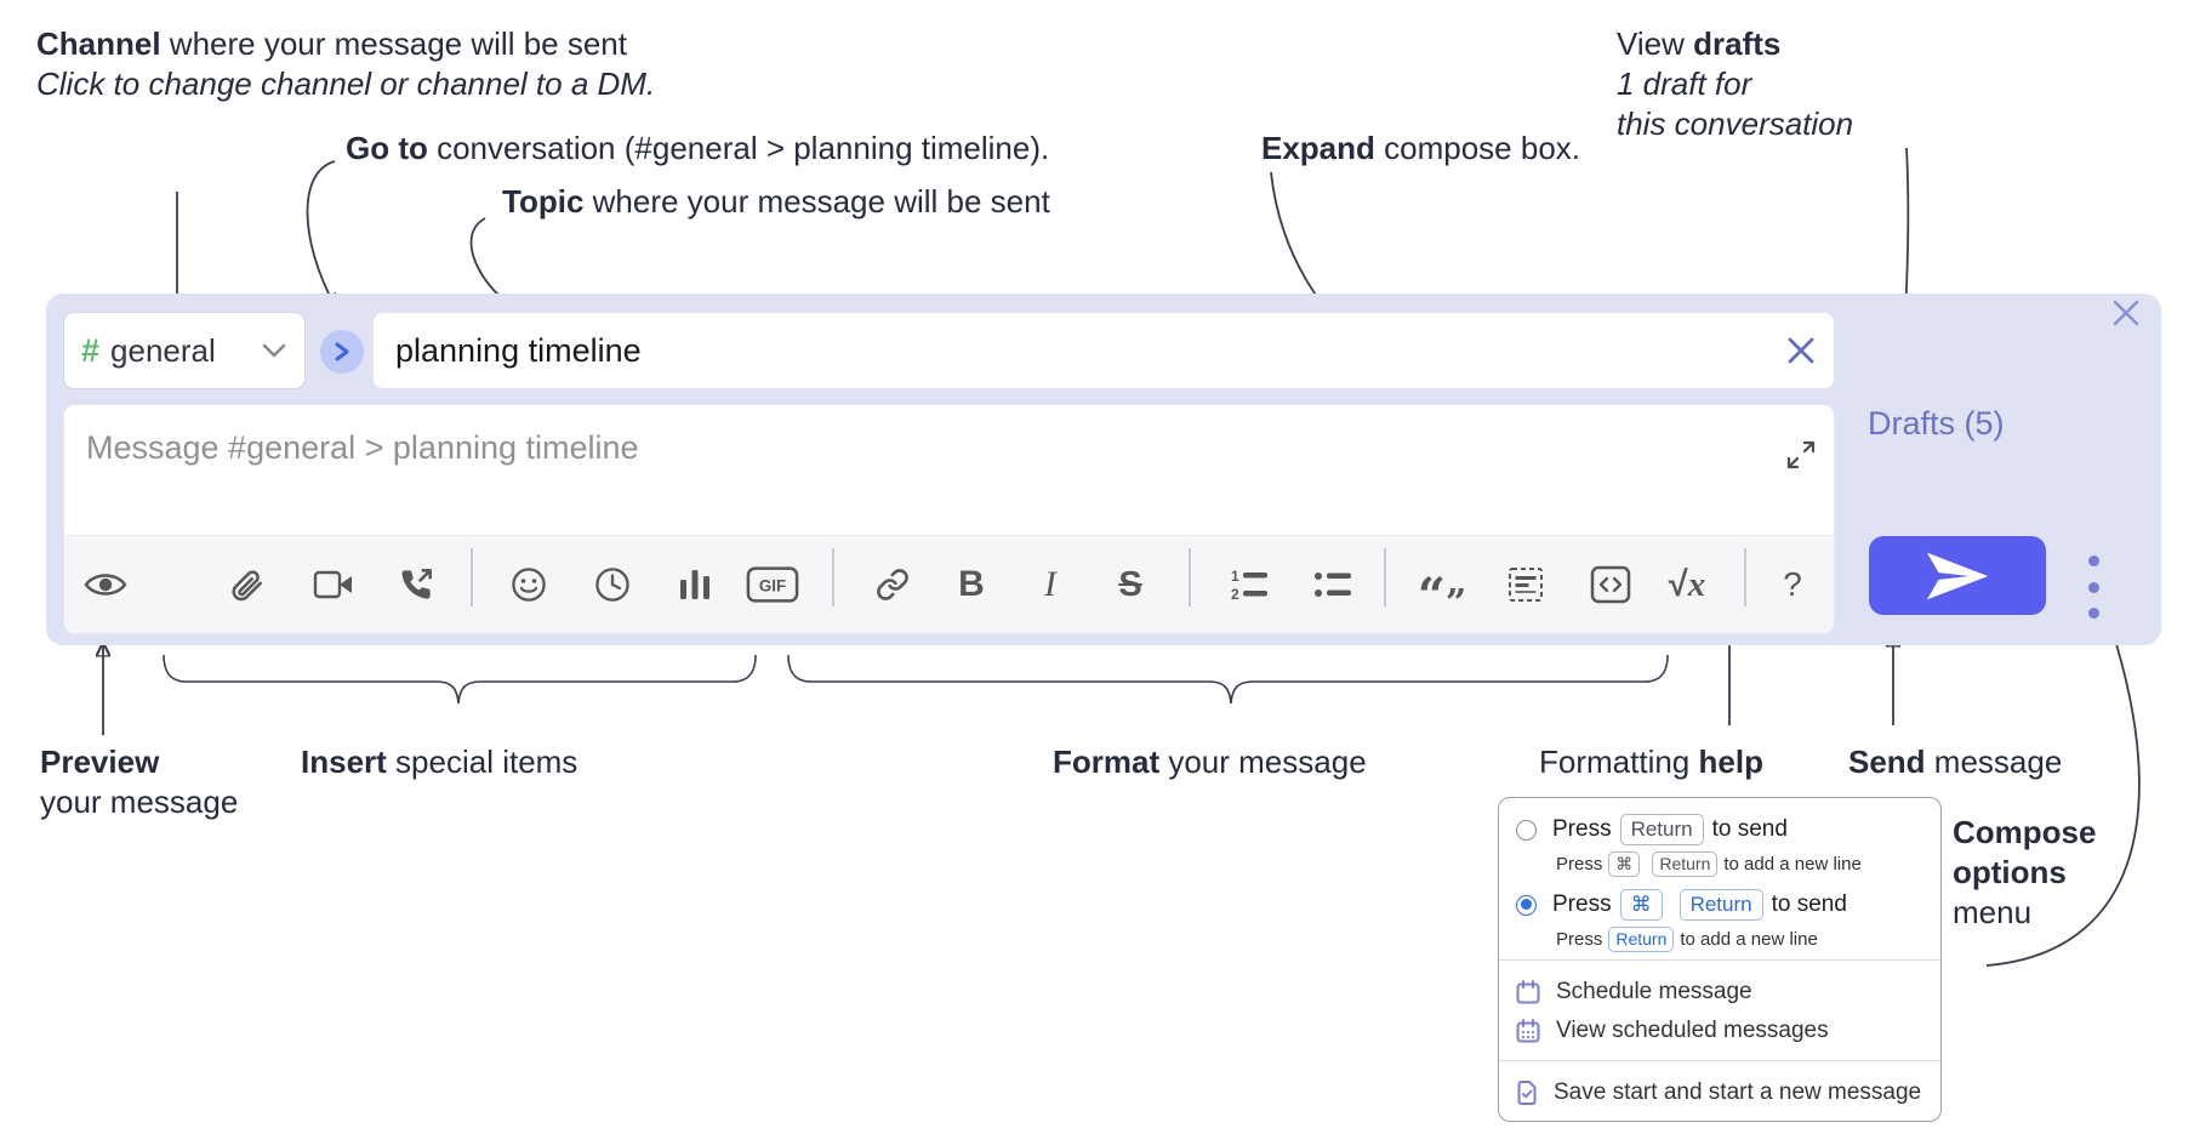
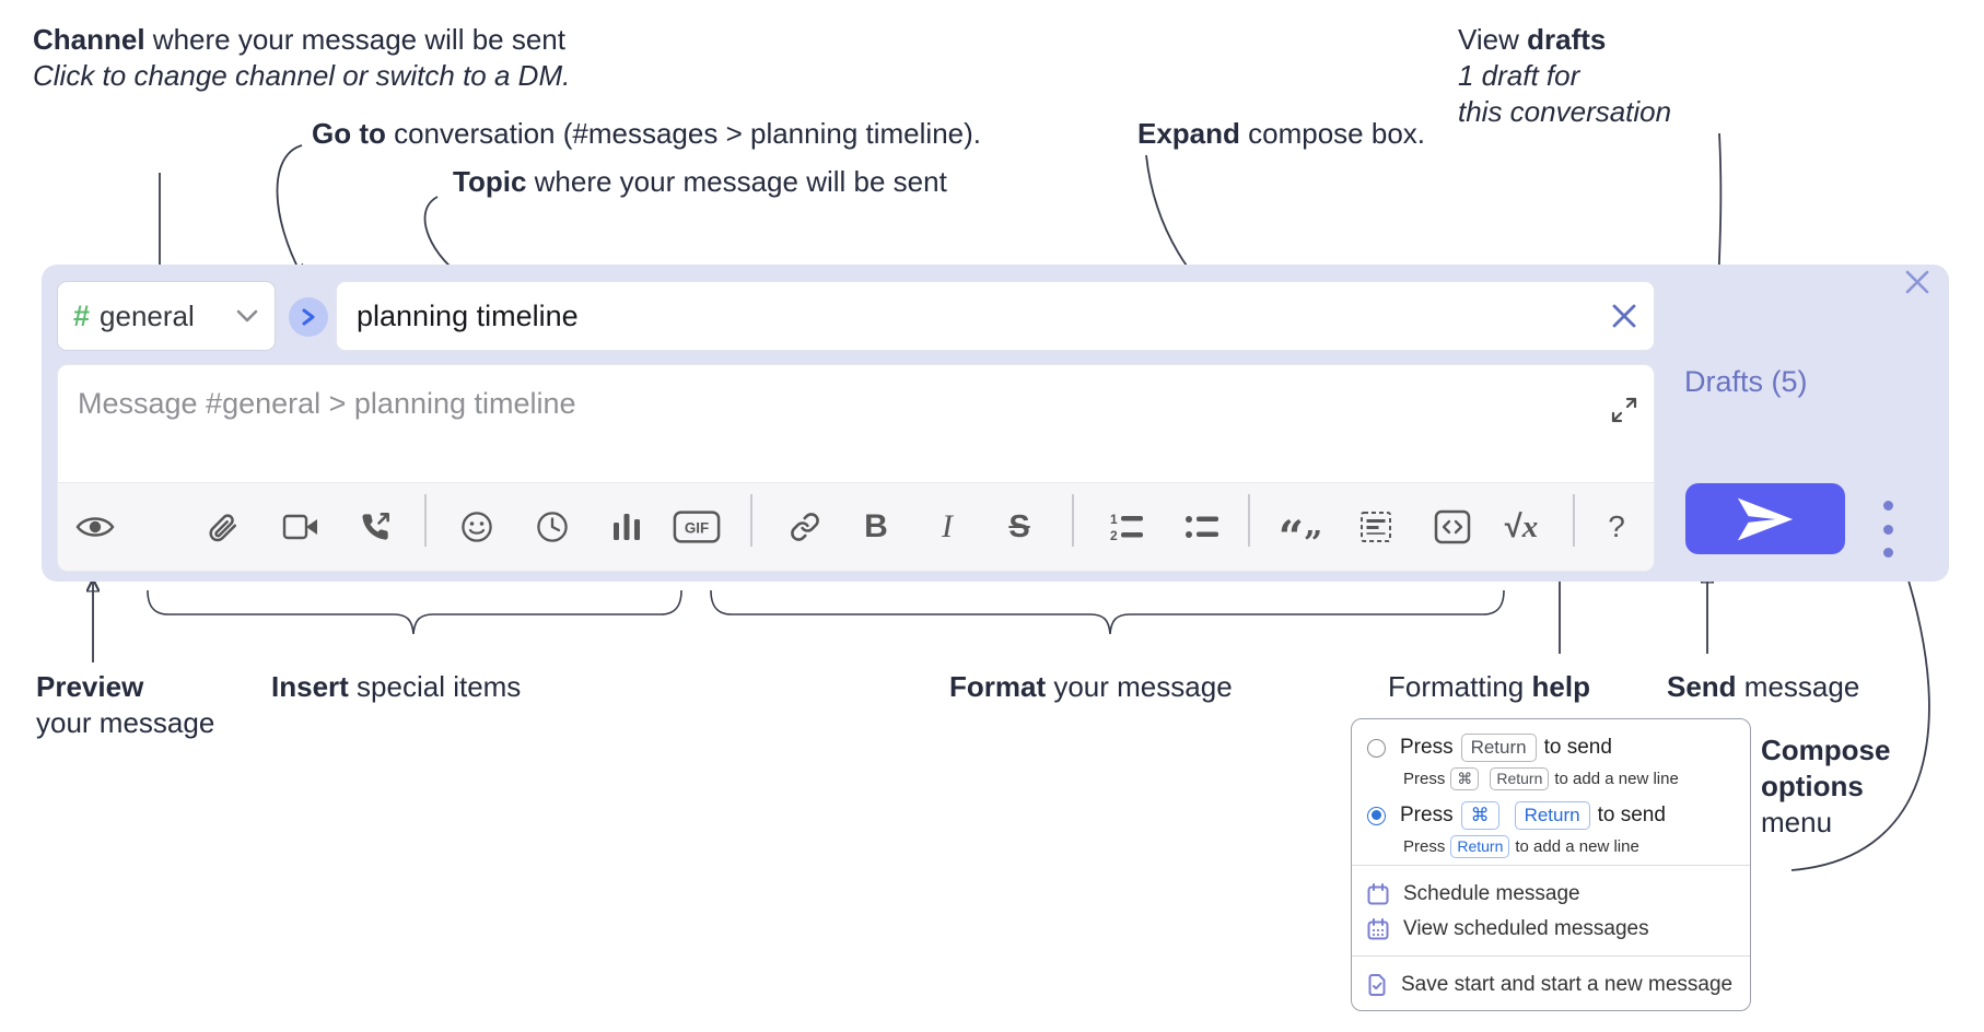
  Channel where your message will be sent
- Click to change channel or channel to a DM.
+ Click to change channel or switch to a DM.
- Go to conversation (#general > planning timeline).
+ Go to conversation (#messages > planning timeline).
  Topic where your message will be sent
  Expand compose box.
  View drafts
  1 draft for
  this conversation
  #
  general
  planning timeline
  Message #general > planning timeline
  GIF
  B
  I
  S
  1
  2
  “
  ”
  √
  x
  ?
  Drafts (5)
  Preview
  your message
  Insert special items
  Format your message
  Formatting help
  Send message
  Compose
  options
  menu
  Press
  Return
  to send
  Press
  ⌘
  Return
  to add a new line
  Press
  ⌘
  Return
  to send
  Press
  Return
  to add a new line
  Schedule message
  View scheduled messages
  Save start and start a new message
